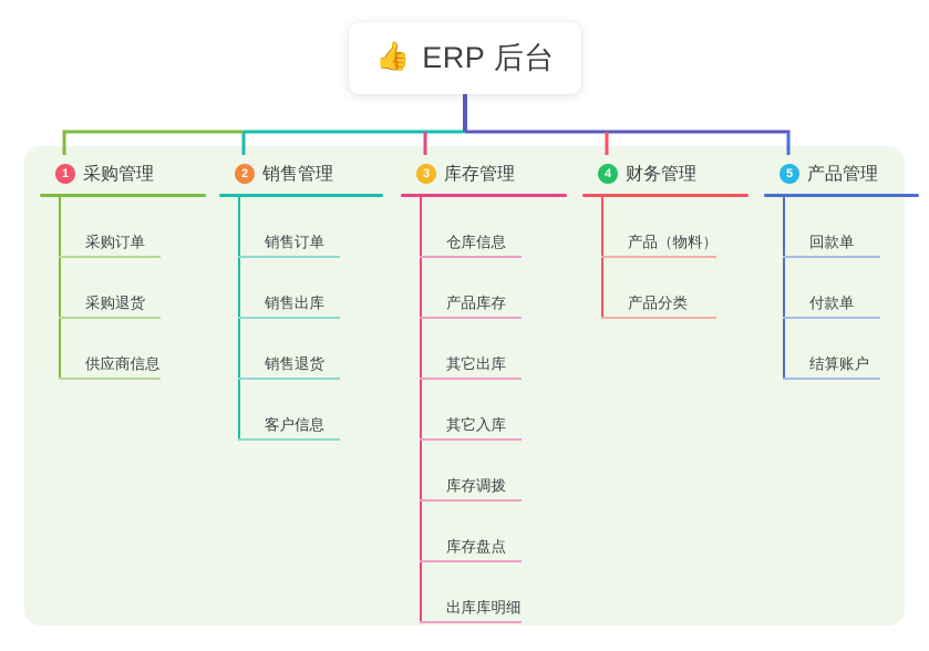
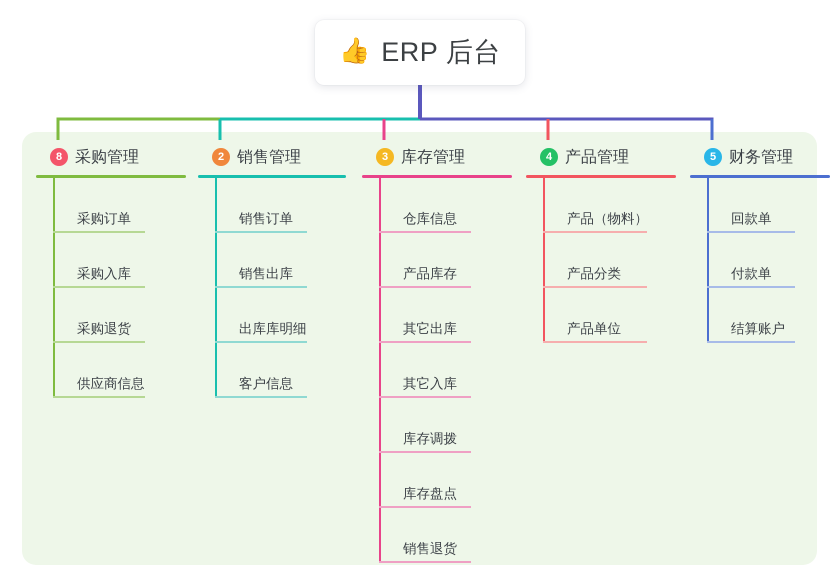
  👍
  ERP 后台
- 1
+ 8
  采购管理
  采购订单
+ 采购入库
  采购退货
  供应商信息
  2
  销售管理
  销售订单
  销售出库
- 销售退货
+ 出库库明细
  客户信息
  3
  库存管理
  仓库信息
  产品库存
  其它出库
  其它入库
  库存调拨
  库存盘点
- 出库库明细
+ 销售退货
  4
- 财务管理
+ 产品管理
  产品（物料）
  产品分类
+ 产品单位
  5
- 产品管理
+ 财务管理
  回款单
  付款单
  结算账户
